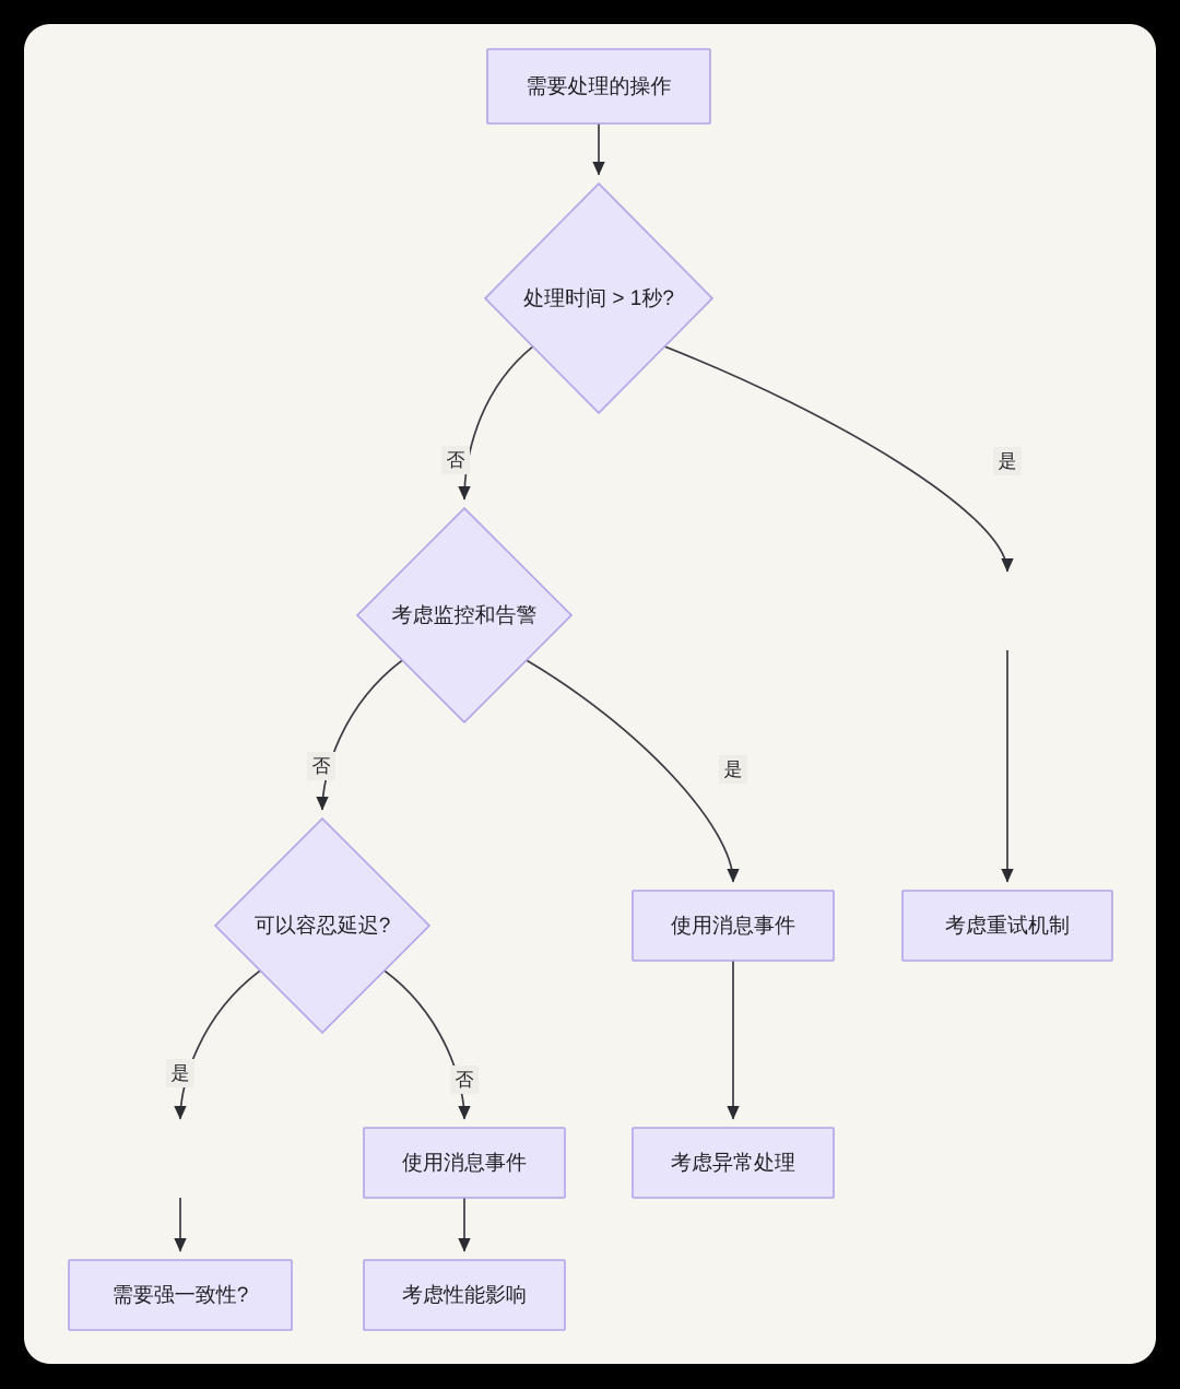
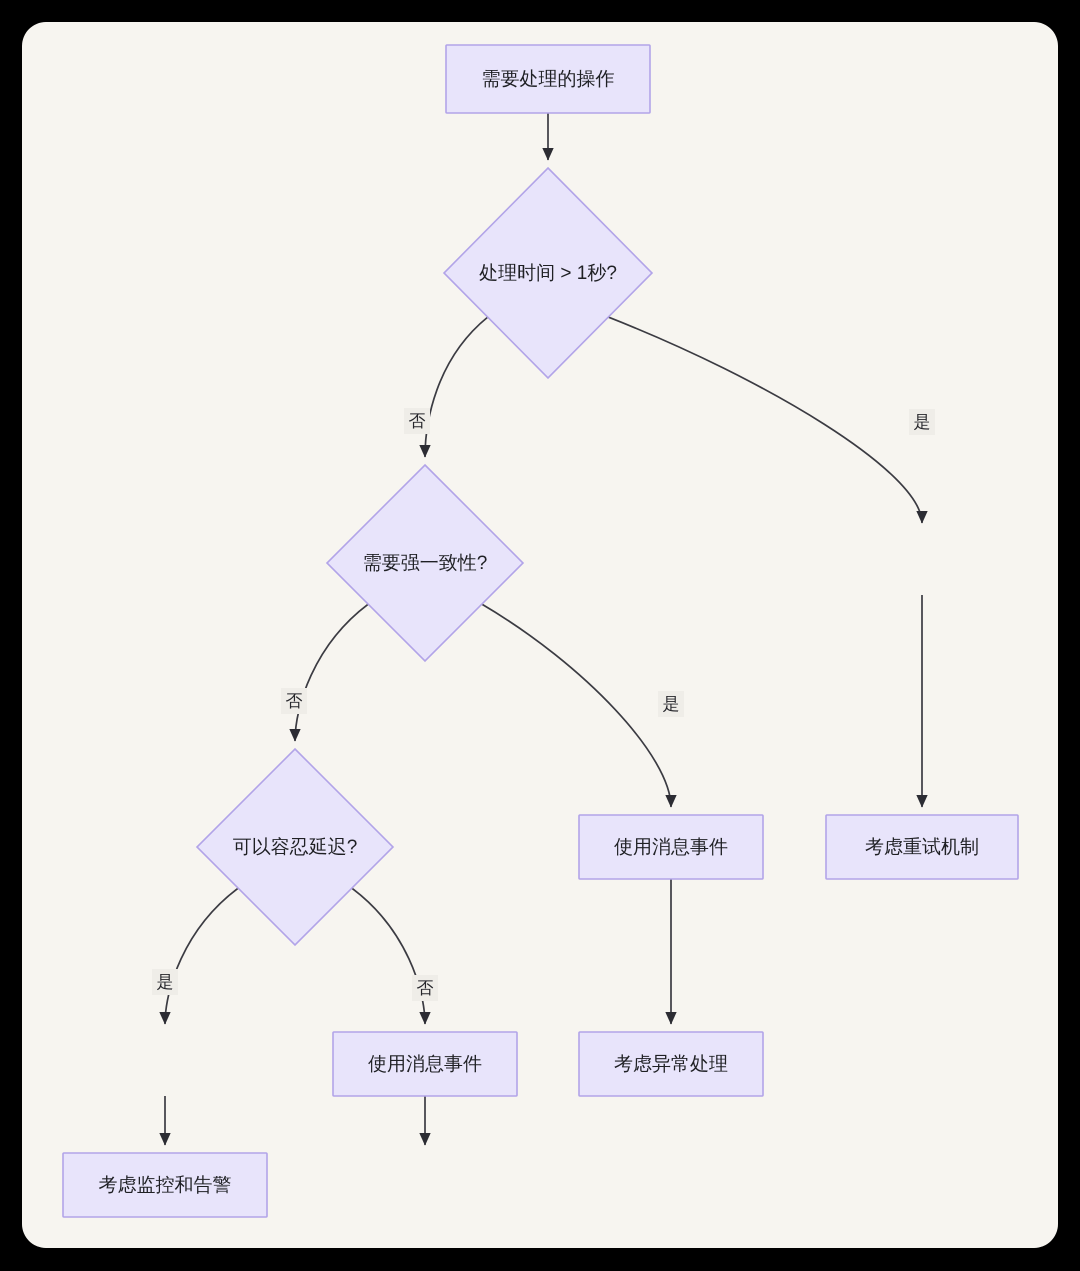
  需要处理的操作
  处理时间 > 1秒?
- 考虑监控和告警
+ 需要强一致性?
  可以容忍延迟?
  考虑重试机制
  使用消息事件
  考虑异常处理
- 需要强一致性?
+ 考虑监控和告警
  使用消息事件
- 考虑性能影响
  否
  是
  否
  是
  是
  否
